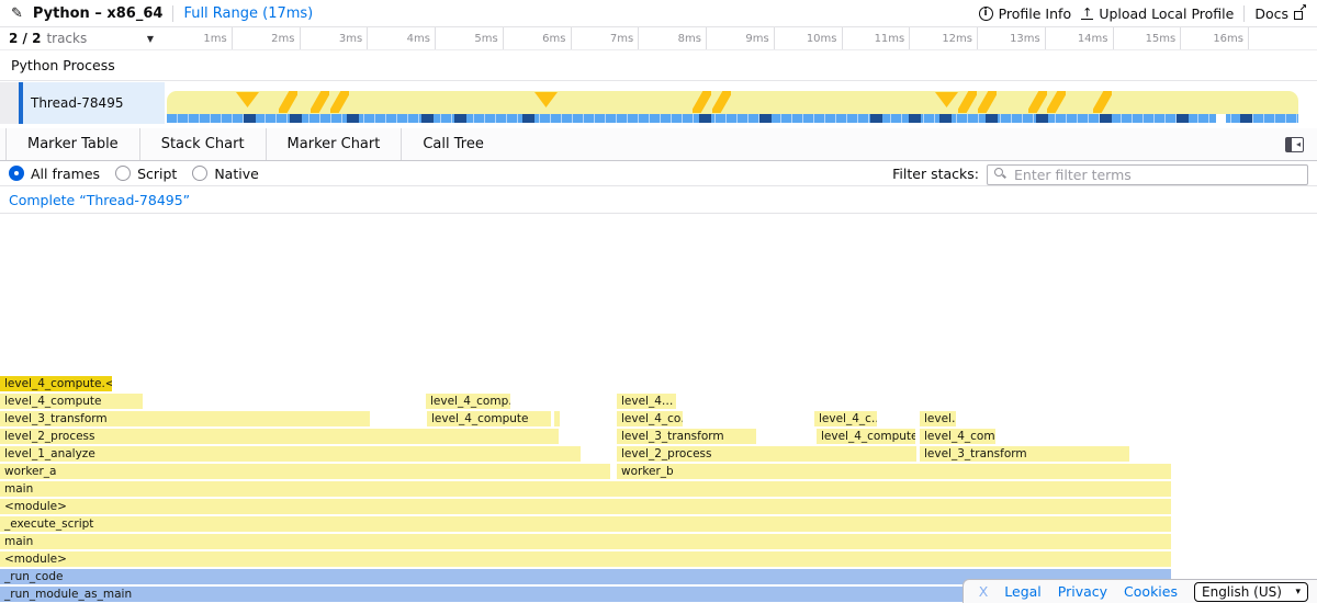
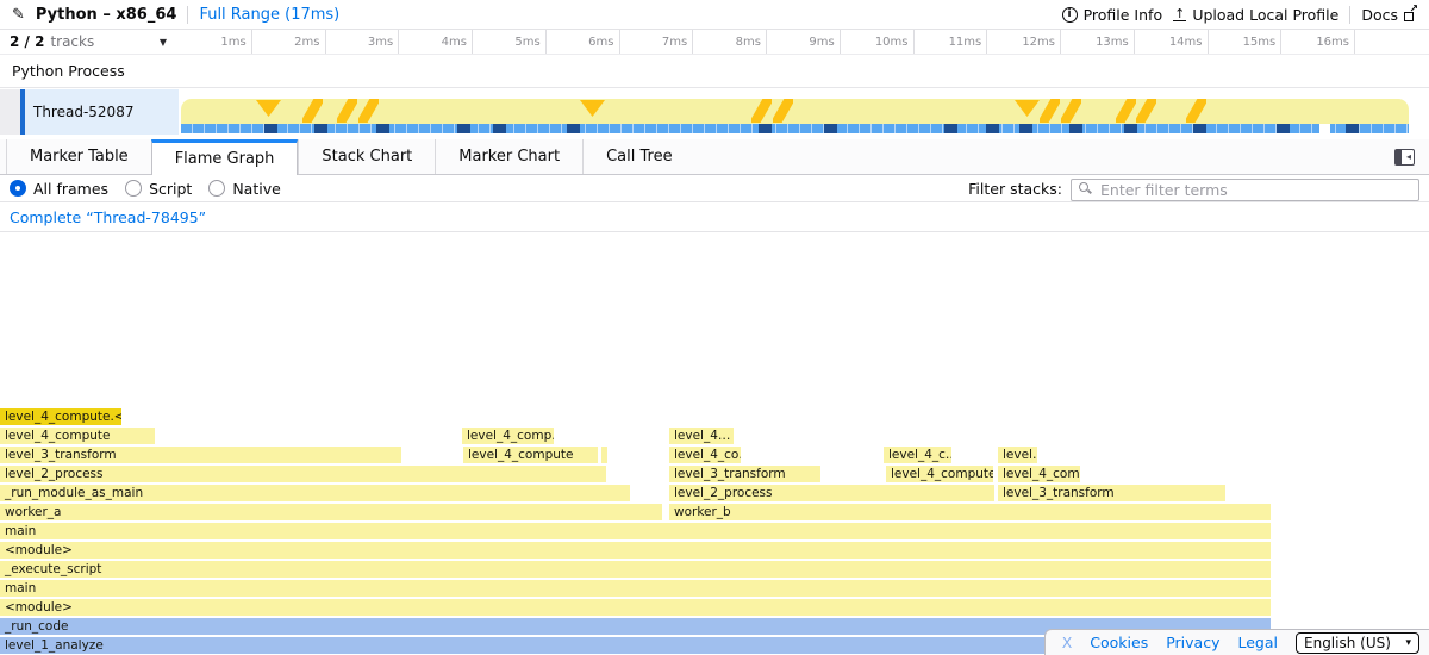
  ✎
  Python – x86_64
  Full Range (17ms)
  i
  Profile Info
  ↑
  Upload Local Profile
  Docs
  ↗
  1ms
  2ms
  3ms
  4ms
  5ms
  6ms
  7ms
  8ms
  9ms
  10ms
  11ms
  12ms
  13ms
  14ms
  15ms
  16ms
  2 / 2
  tracks
  ▼
  Python Process
- Thread-78495
+ Thread-52087
  Marker Table
+ Flame Graph
  Stack Chart
  Marker Chart
  Call Tree
  ◂
  All frames
  Script
  Native
  Filter stacks:
  Enter filter terms
  Complete “Thread-78495”
  level_4_compute.<
  level_4_compute
  level_4_comp
  level_4…
  level_3_transform
  level_4_compute
  level_4_co
  level_4_c
  level
  level_2_process
  level_3_transform
  level_4_compute
  level_4_com
- level_1_analyze
+ _run_module_as_main
  level_2_process
  level_3_transform
  worker_a
  worker_b
  main
  <module>
  _execute_script
  main
  <module>
  _run_code
- _run_module_as_main
+ level_1_analyze
  X
- Legal
+ Cookies
  Privacy
- Cookies
+ Legal
  English (US)
  ▾
